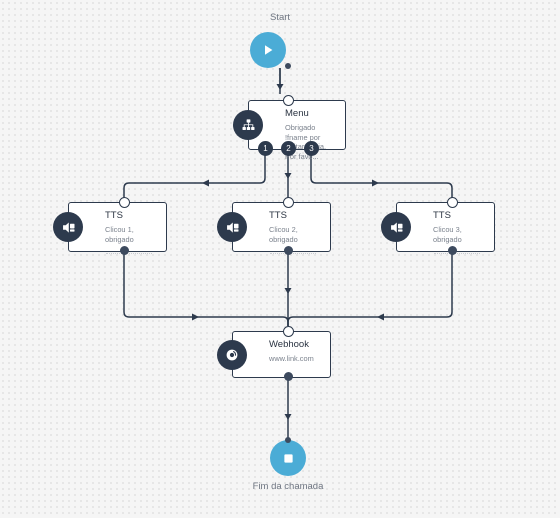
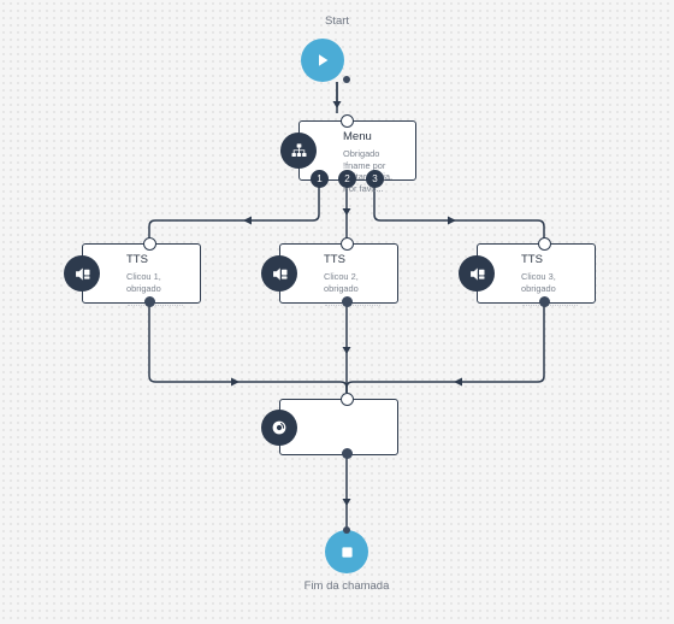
  Start
  Menu
  Obrigado !fname por tarja. Por favo...
  1
  2
  3
  TTS
  Clicou 1,
  obrigado
  TTS
  Clicou 2,
  obrigado
  TTS
  Clicou 3,
  obrigado
- Webhook
- www.link.com
  Fim da chamada
